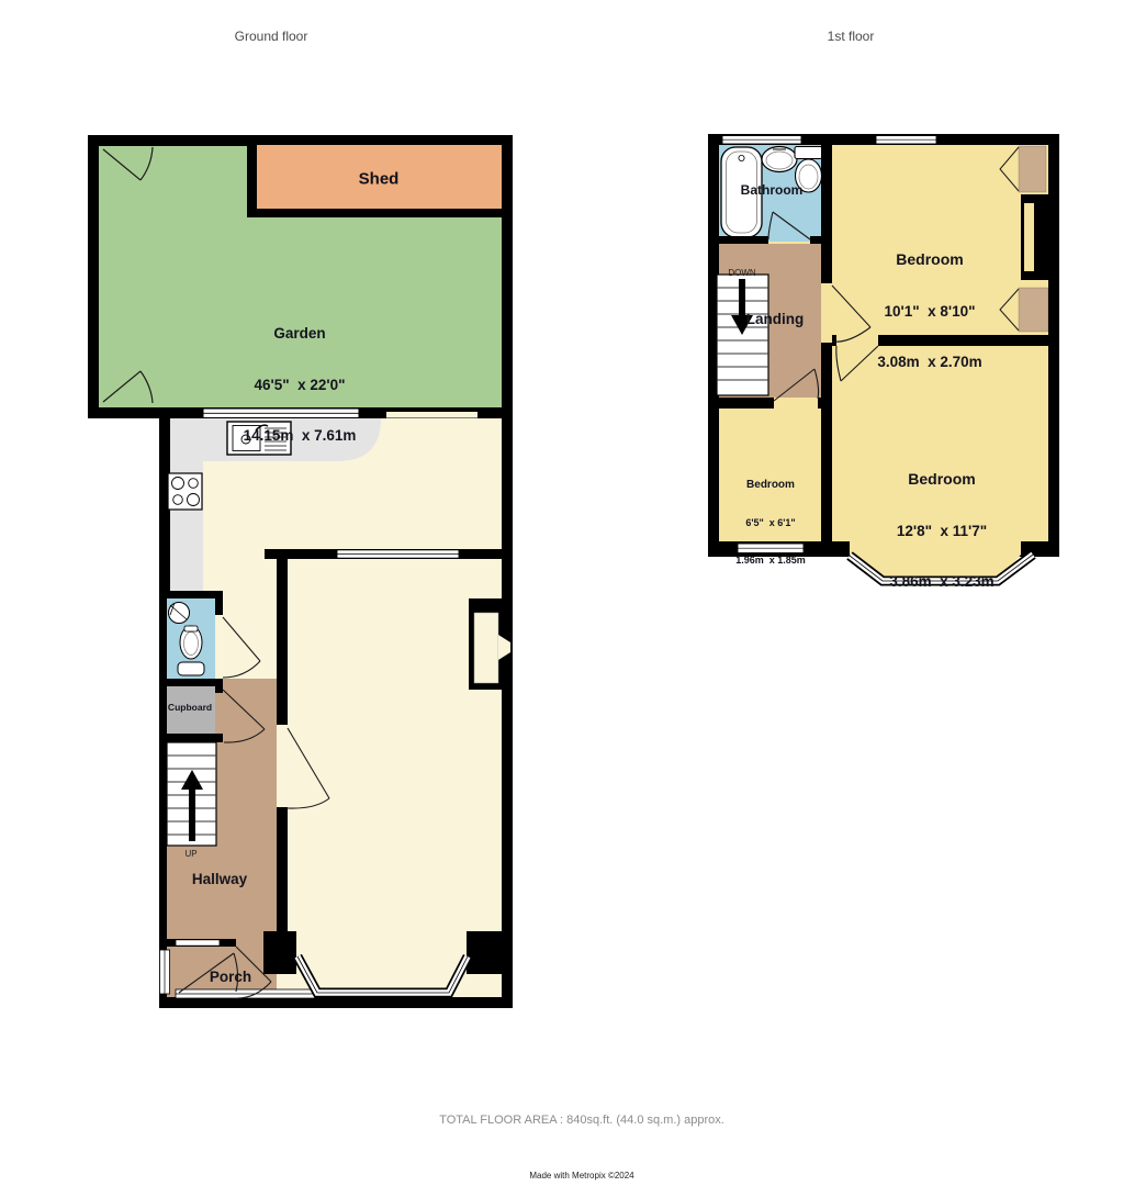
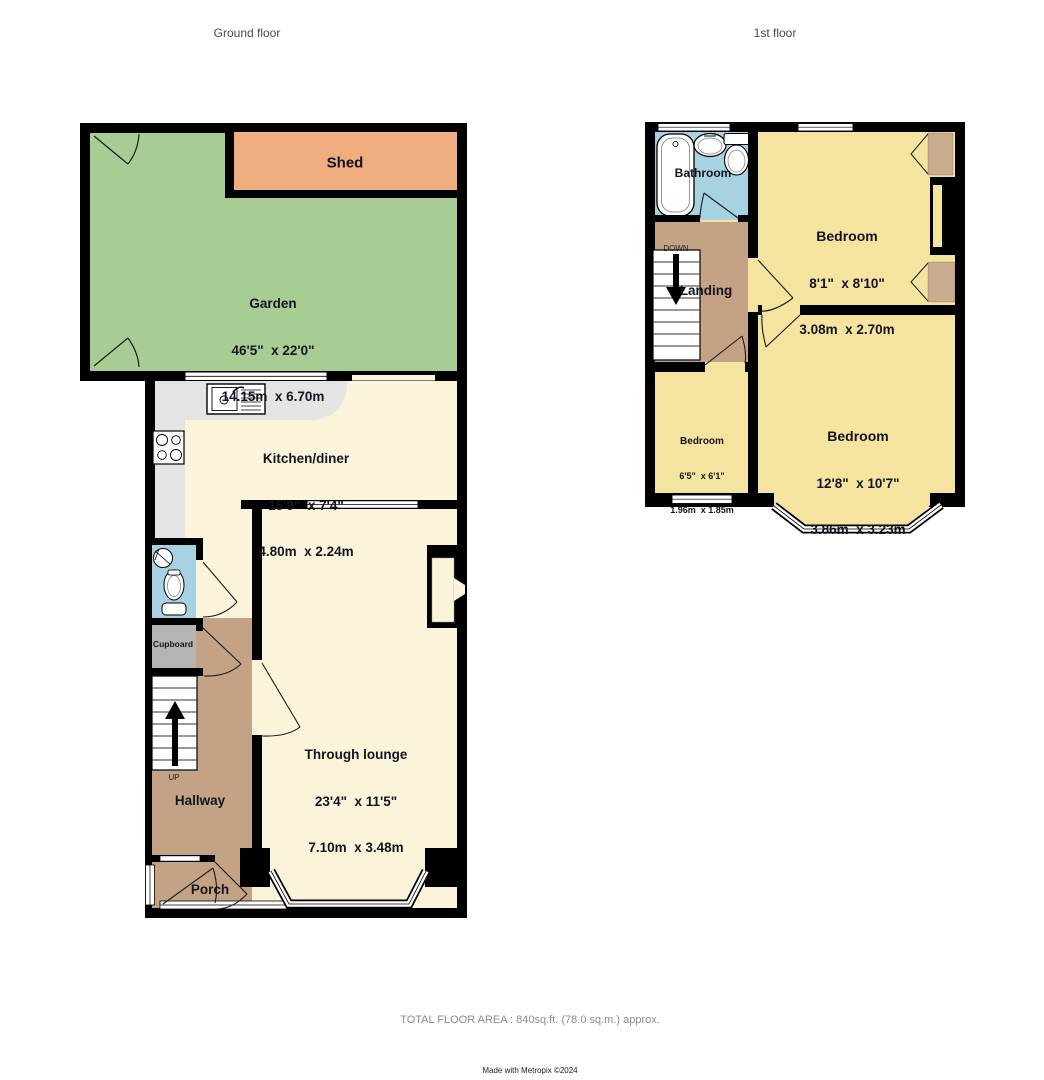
  Ground floor
  1st floor
  Shed
  Garden
  46'5" x 22'0"
- 14.15m x 7.61m
+ 14.15m x 6.70m
+ Kitchen/diner
+ 15'9" x 7'4"
+ 4.80m x 2.24m
+ Through lounge
+ 23'4" x 11'5"
+ 7.10m x 3.48m
  Hallway
  Porch
  Cupboard
  UP
  Bathroom
  DOWN
  Landing
  Bedroom
- 10'1" x 8'10"
+ 8'1" x 8'10"
  3.08m x 2.70m
  Bedroom
- 12'8" x 11'7"
+ 12'8" x 10'7"
  3.86m x 3.23m
  Bedroom
  6'5" x 6'1"
  1.96m x 1.85m
- TOTAL FLOOR AREA : 840sq.ft. (44.0 sq.m.) approx.
+ TOTAL FLOOR AREA : 840sq.ft. (78.0 sq.m.) approx.
  Made with Metropix ©2024
